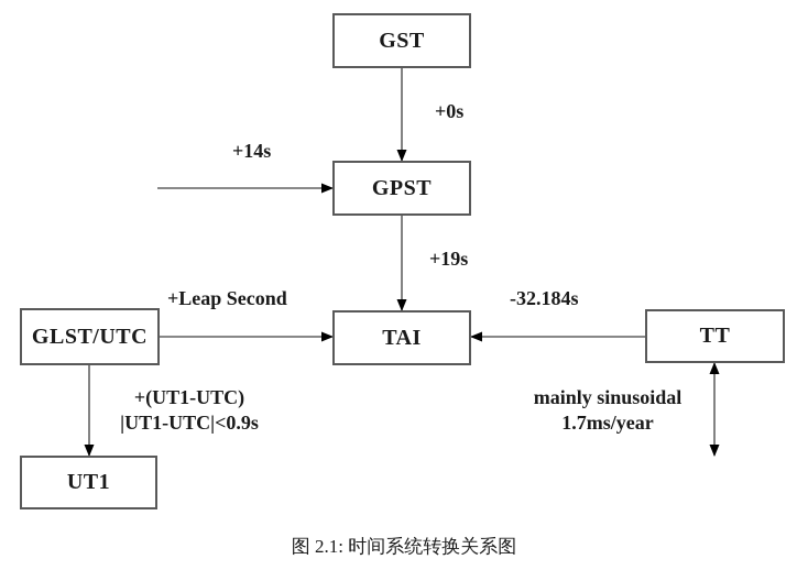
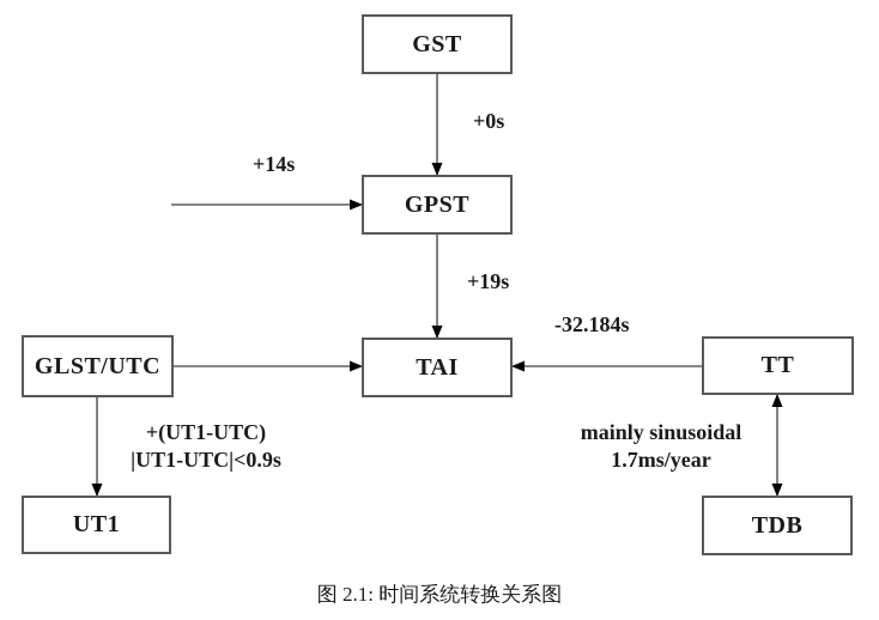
  GST
  GPST
  GLST/UTC
  TAI
  TT
  UT1
+ TDB
  +0s
  +14s
  +19s
- +Leap Second
  -32.184s
  +(UT1-UTC)
  |UT1-UTC|<0.9s
  mainly sinusoidal
  1.7ms/year
  图 2.1: 时间系统转换关系图
